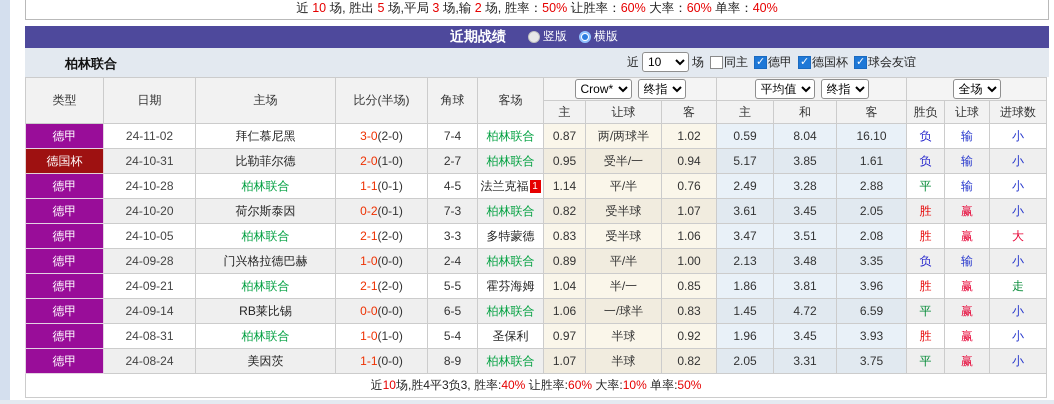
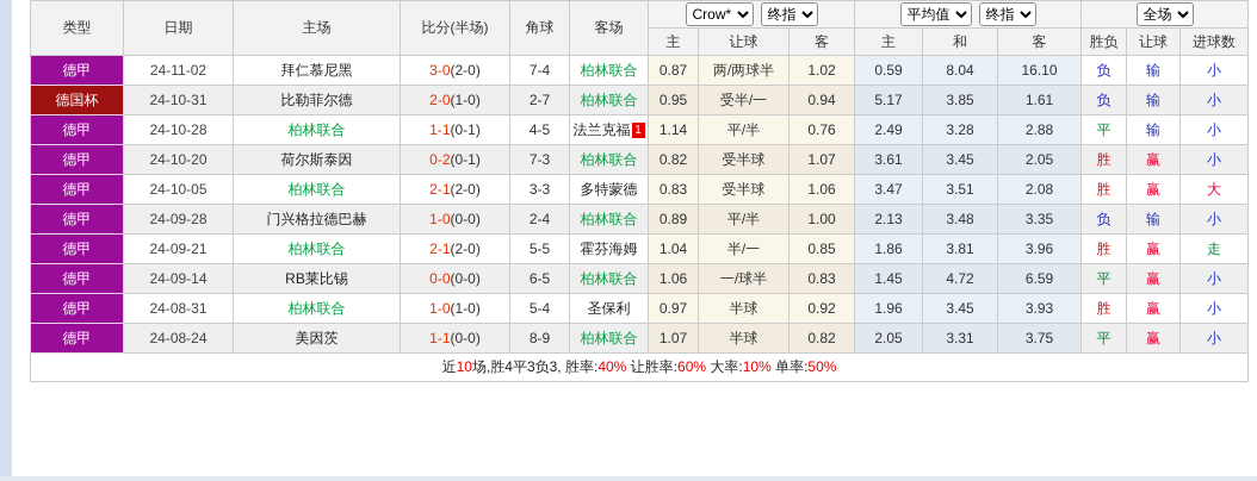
- 近 10 场, 胜出 5 场,平局 3 场,输 2 场, 胜率：50% 让胜率：60% 大率：60% 单率：40%
- 近期战绩
- 竖版
- 横版
- 柏林联合
- 近
- 10
- 场
- 同主
- 德甲
- 德国杯
- 球会友谊
  类型	日期	主场	比分(半场)	角球	客场	Crow* 终指	平均值 终指	全场
  主	让球	客	主	和	客	胜负	让球	进球数
  德甲	24-11-02	拜仁慕尼黑	3-0(2-0)	7-4	柏林联合	0.87	两/两球半	1.02	0.59	8.04	16.10	负	输	小
  德国杯	24-10-31	比勒菲尔德	2-0(1-0)	2-7	柏林联合	0.95	受半/一	0.94	5.17	3.85	1.61	负	输	小
  德甲	24-10-28	柏林联合	1-1(0-1)	4-5	法兰克福 1	1.14	平/半	0.76	2.49	3.28	2.88	平	输	小
  德甲	24-10-20	荷尔斯泰因	0-2(0-1)	7-3	柏林联合	0.82	受半球	1.07	3.61	3.45	2.05	胜	赢	小
  德甲	24-10-05	柏林联合	2-1(2-0)	3-3	多特蒙德	0.83	受半球	1.06	3.47	3.51	2.08	胜	赢	大
  德甲	24-09-28	门兴格拉德巴赫	1-0(0-0)	2-4	柏林联合	0.89	平/半	1.00	2.13	3.48	3.35	负	输	小
  德甲	24-09-21	柏林联合	2-1(2-0)	5-5	霍芬海姆	1.04	半/一	0.85	1.86	3.81	3.96	胜	赢	走
  德甲	24-09-14	RB莱比锡	0-0(0-0)	6-5	柏林联合	1.06	一/球半	0.83	1.45	4.72	6.59	平	赢	小
  德甲	24-08-31	柏林联合	1-0(1-0)	5-4	圣保利	0.97	半球	0.92	1.96	3.45	3.93	胜	赢	小
  德甲	24-08-24	美因茨	1-1(0-0)	8-9	柏林联合	1.07	半球	0.82	2.05	3.31	3.75	平	赢	小
  近10场,胜4平3负3, 胜率:40% 让胜率:60% 大率:10% 单率:50%
